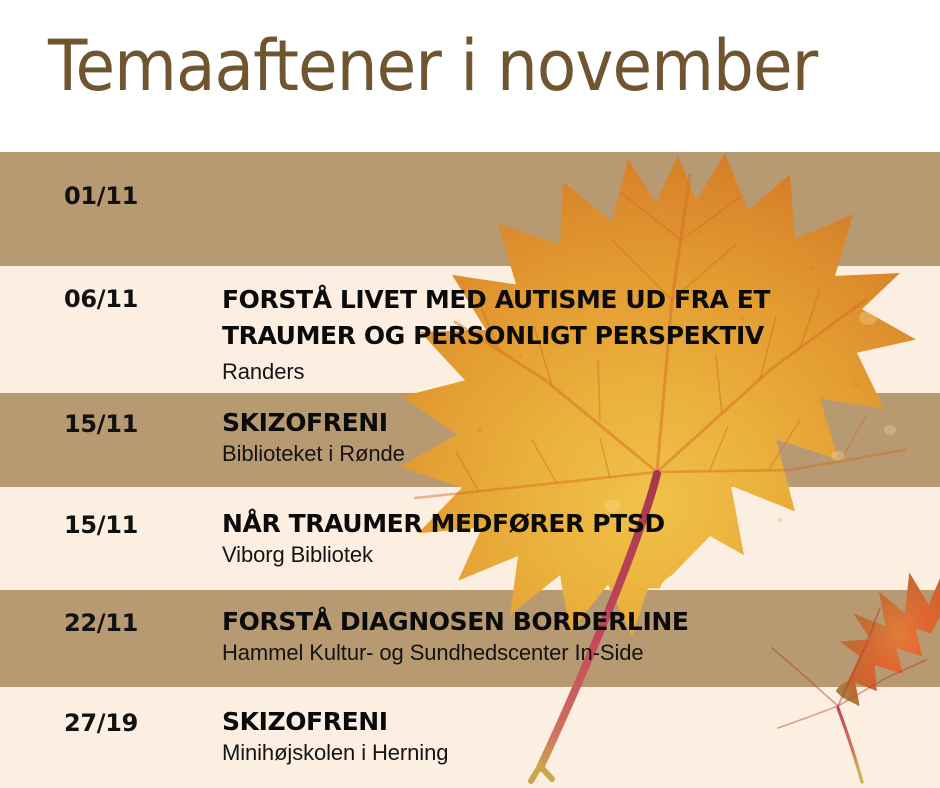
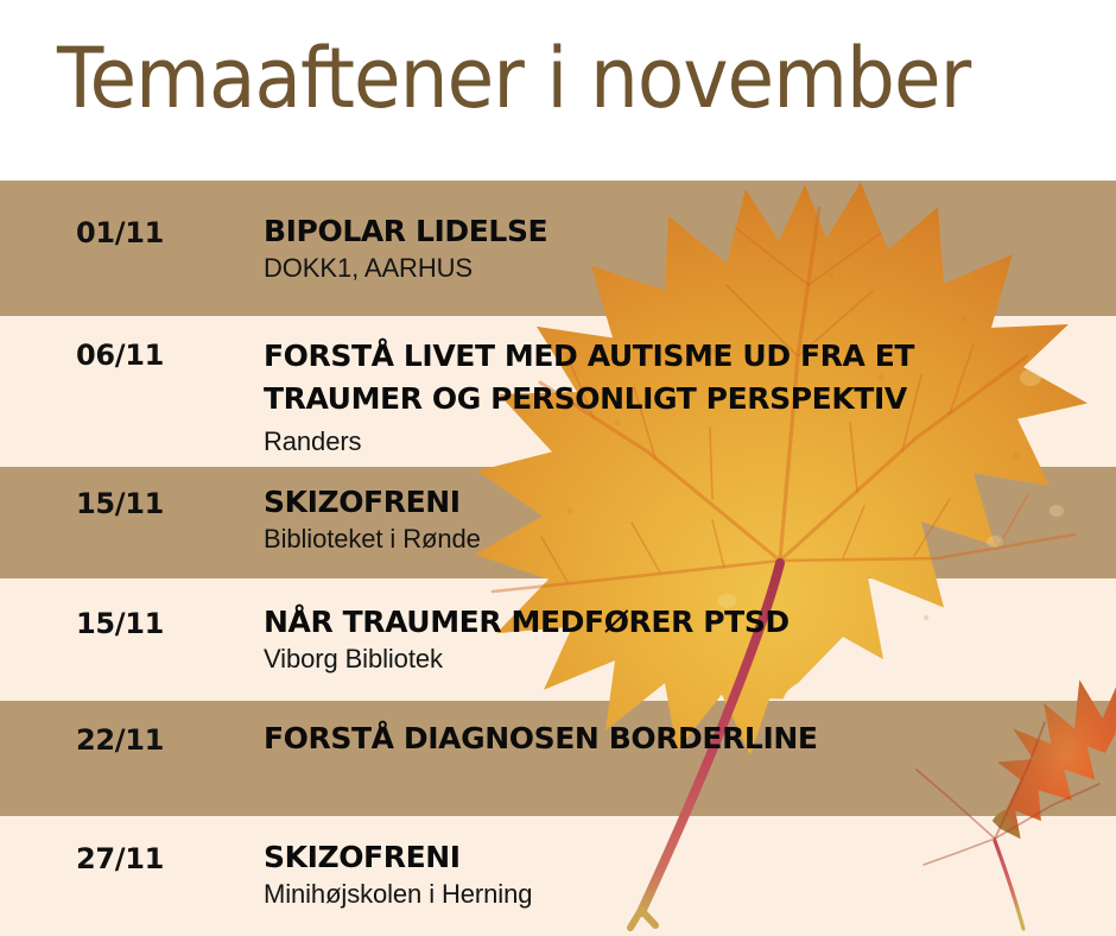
  Temaaftener i november
  01/11
+ BIPOLAR LIDELSE
+ DOKK1, AARHUS
  06/11
  FORSTÅ LIVET MED AUTISME UD FRA ET TRAUMER OG PERSONLIGT PERSPEKTIV
  Randers
  15/11
  SKIZOFRENI
  Biblioteket i Rønde
  15/11
  NÅR TRAUMER MEDFØRER PTSD
  Viborg Bibliotek
  22/11
  FORSTÅ DIAGNOSEN BORDERLINE
- Hammel Kultur- og Sundhedscenter In-Side
- 27/19
+ 27/11
  SKIZOFRENI
  Minihøjskolen i Herning
